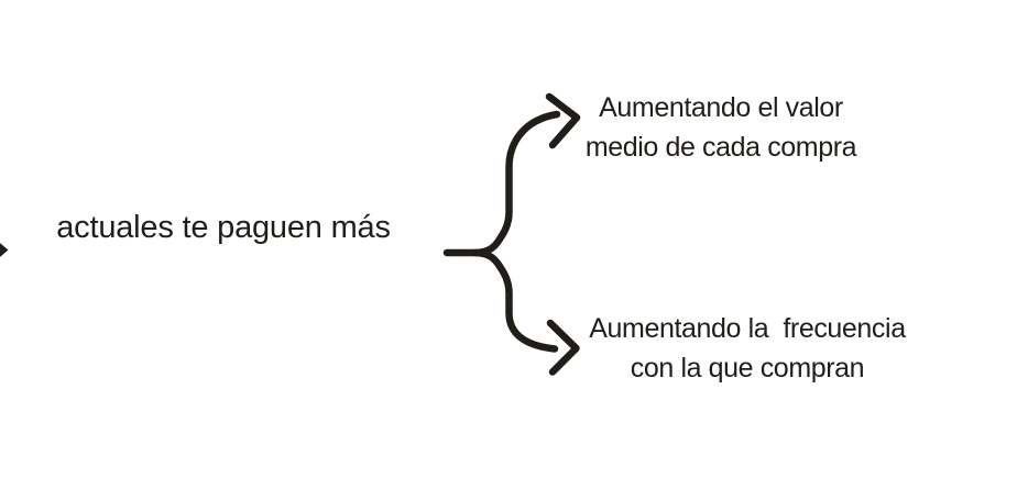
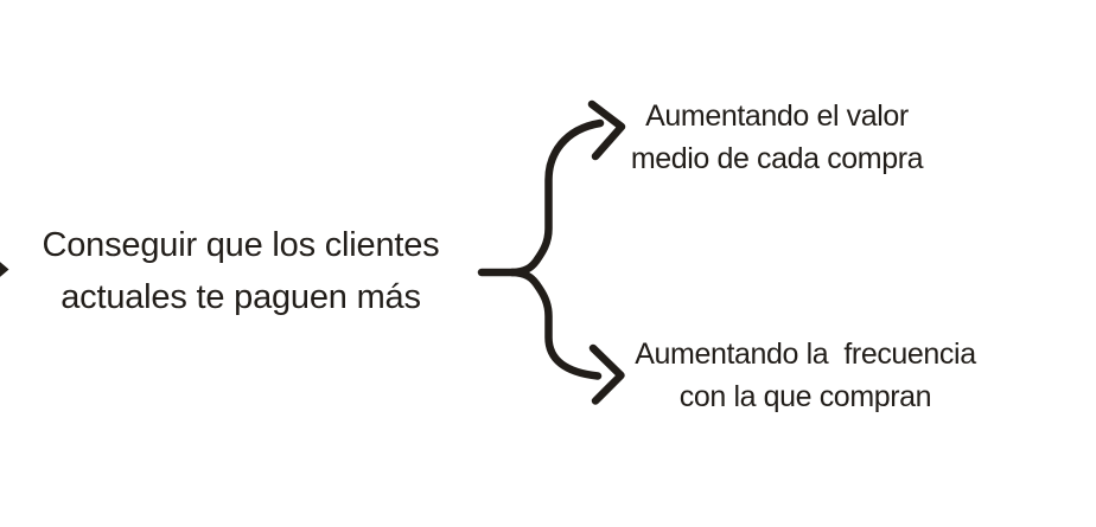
+ Conseguir que los clientes
  actuales te paguen más
  Aumentando el valor
  medio de cada compra
  Aumentando la frecuencia
  con la que compran
